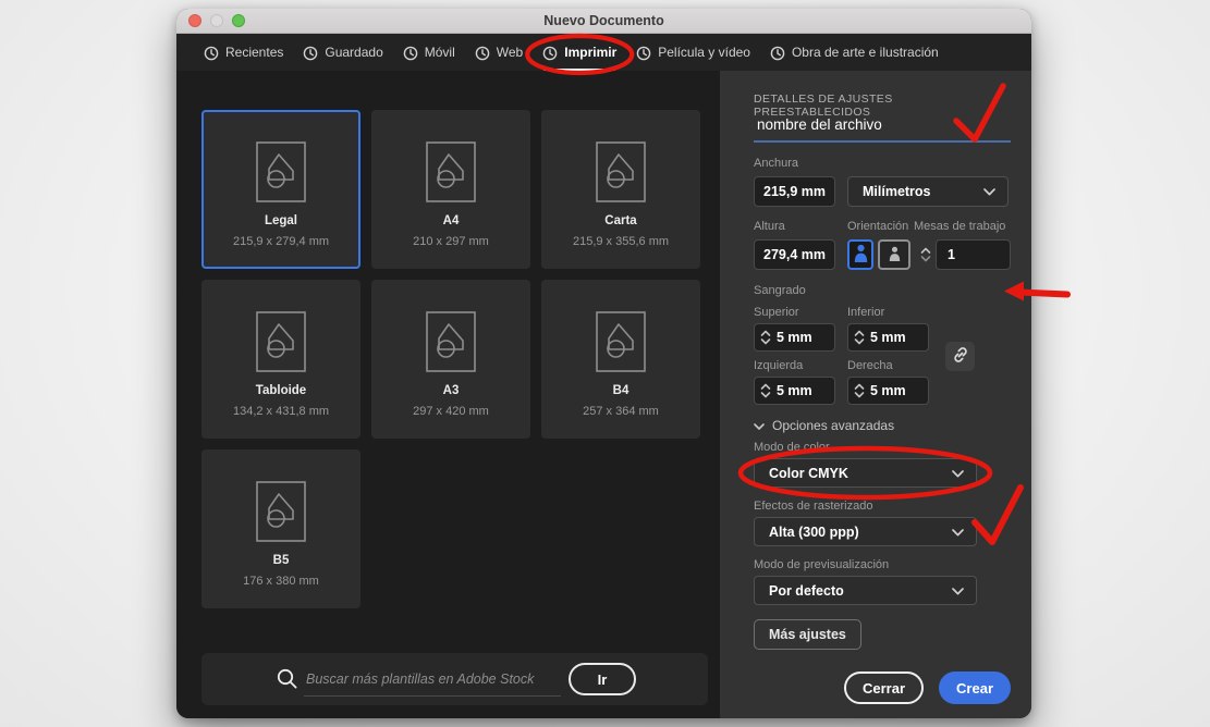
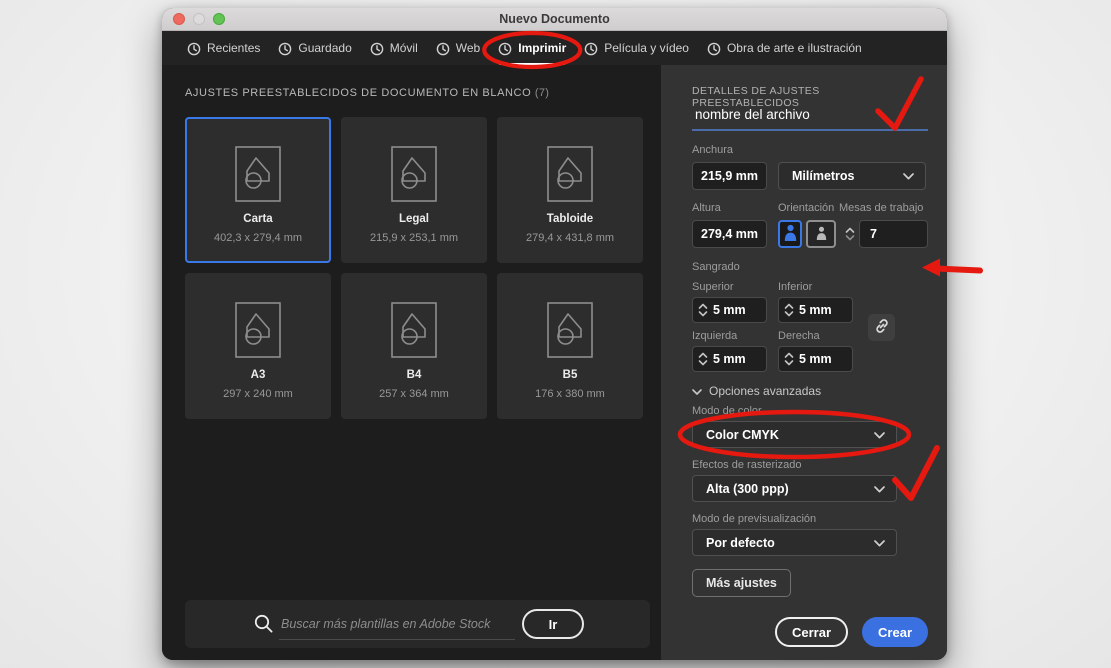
  Nuevo Documento
  Recientes
  Guardado
  Móvil
  Web
  Imprimir
  Película y vídeo
  Obra de arte e ilustración
+ AJUSTES PREESTABLECIDOS DE DOCUMENTO EN BLANCO (7)
- Legal
+ Carta
- 215,9 x 279,4 mm
+ 402,3 x 279,4 mm
- A4
- 210 x 297 mm
- Carta
+ Legal
- 215,9 x 355,6 mm
+ 215,9 x 253,1 mm
  Tabloide
- 134,2 x 431,8 mm
+ 279,4 x 431,8 mm
  A3
- 297 x 420 mm
+ 297 x 240 mm
  B4
  257 x 364 mm
  B5
  176 x 380 mm
  Buscar más plantillas en Adobe Stock
  Ir
  DETALLES DE AJUSTES PREESTABLECIDOS
  nombre del archivo
  Anchura
  215,9 mm
  Milímetros
  Altura
  Orientación
  Mesas de trabajo
  279,4 mm
- 1
+ 7
  Sangrado
  Superior
  Inferior
  5 mm
  5 mm
  Izquierda
  Derecha
  5 mm
  5 mm
  Opciones avanzadas
  Modo de colo
  Color CMYK
  Efectos de rasterizado
  Alta (300 ppp)
  Modo de previsualización
  Por defecto
  Más ajustes
  Cerrar
  Crear
